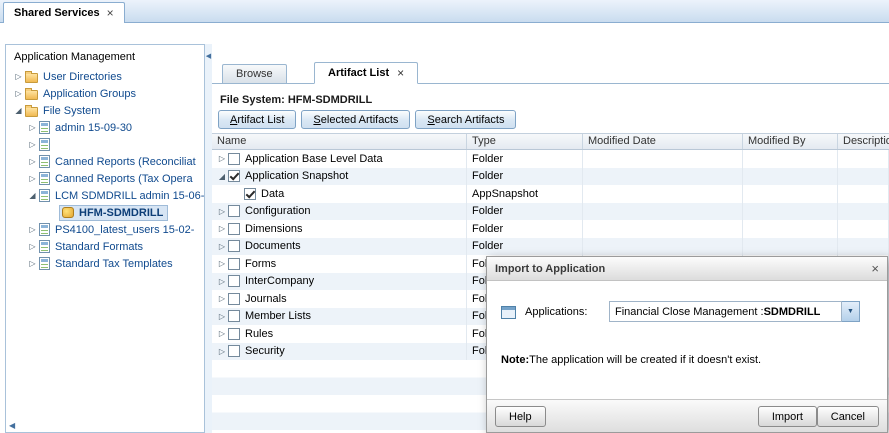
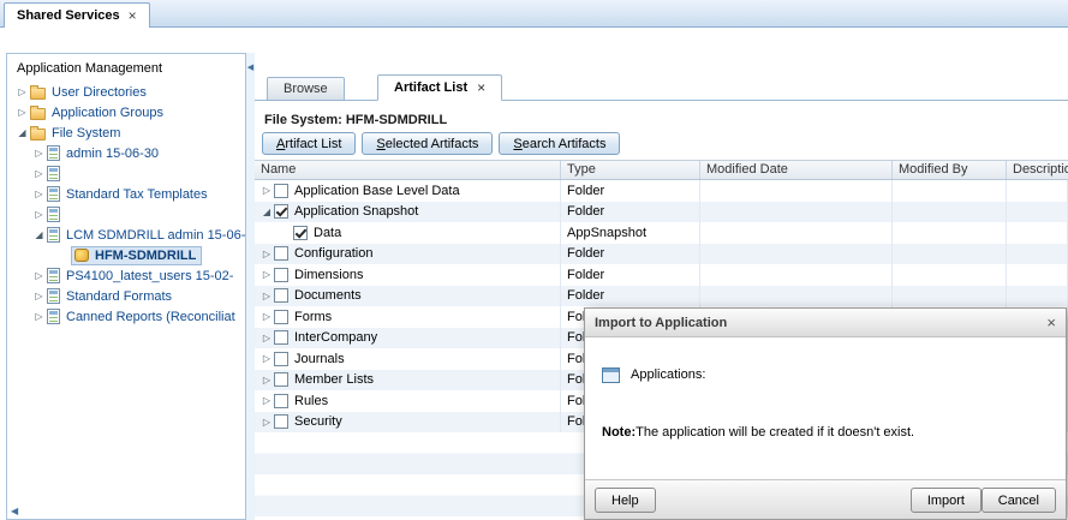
  Shared Services
  ×
  Application Management
  ▷
  User Directories
  ▷
  Application Groups
  ◢
  File System
  ▷
- admin 15-09-30
+ admin 15-06-30
  ▷
  ▷
- Canned Reports (Reconciliat
+ Standard Tax Templates
  ▷
- Canned Reports (Tax Opera
  ◢
  LCM SDMDRILL admin 15-06-
  HFM-SDMDRILL
  ▷
  PS4100_latest_users 15-02-
  ▷
  Standard Formats
  ▷
- Standard Tax Templates
+ Canned Reports (Reconciliat
  ◀
  Browse
  Artifact List
  ×
  File System: HFM-SDMDRILL
  Artifact List
  Selected Artifacts
  Search Artifacts
  Name
  Type
  Modified Date
  Modified By
  Descripti
  ▷
  Application Base Level Data
  Folder
  ◢
  Application Snapshot
  Folder
  Data
  AppSnapshot
  ▷
  Configuration
  Folder
  ▷
  Dimensions
  Folder
  ▷
  Documents
  Folder
  ▷
  Forms
  ▷
  InterCompany
  ▷
  Journals
  ▷
  Member Lists
  ▷
  Rules
  ▷
  Security
  Import to Application
  ×
  Applications:
- Financial Close Management :
- SDMDRILL
  Note:The application will be created if it doesn't exist.
  Help
  Import
  Cancel
